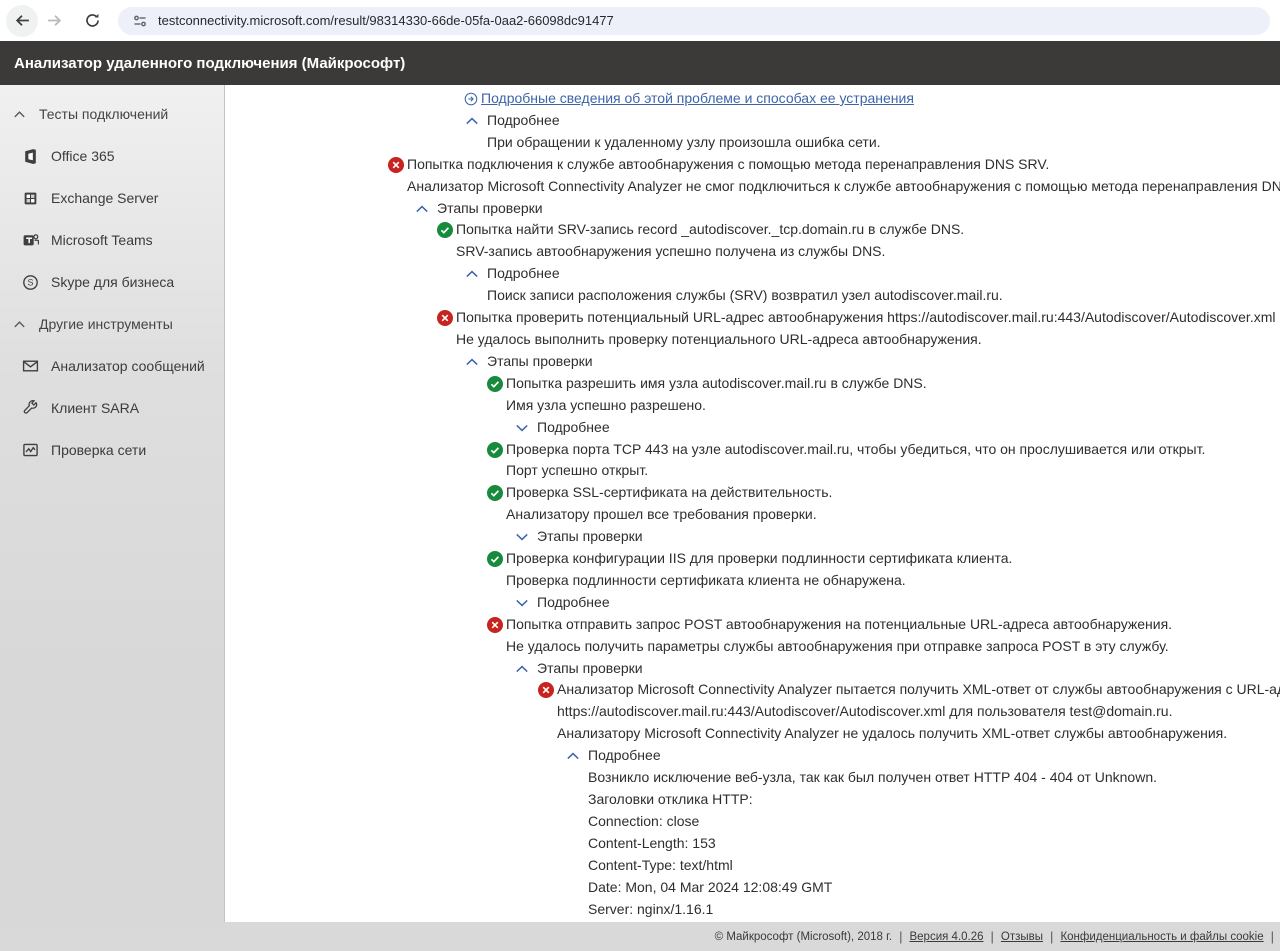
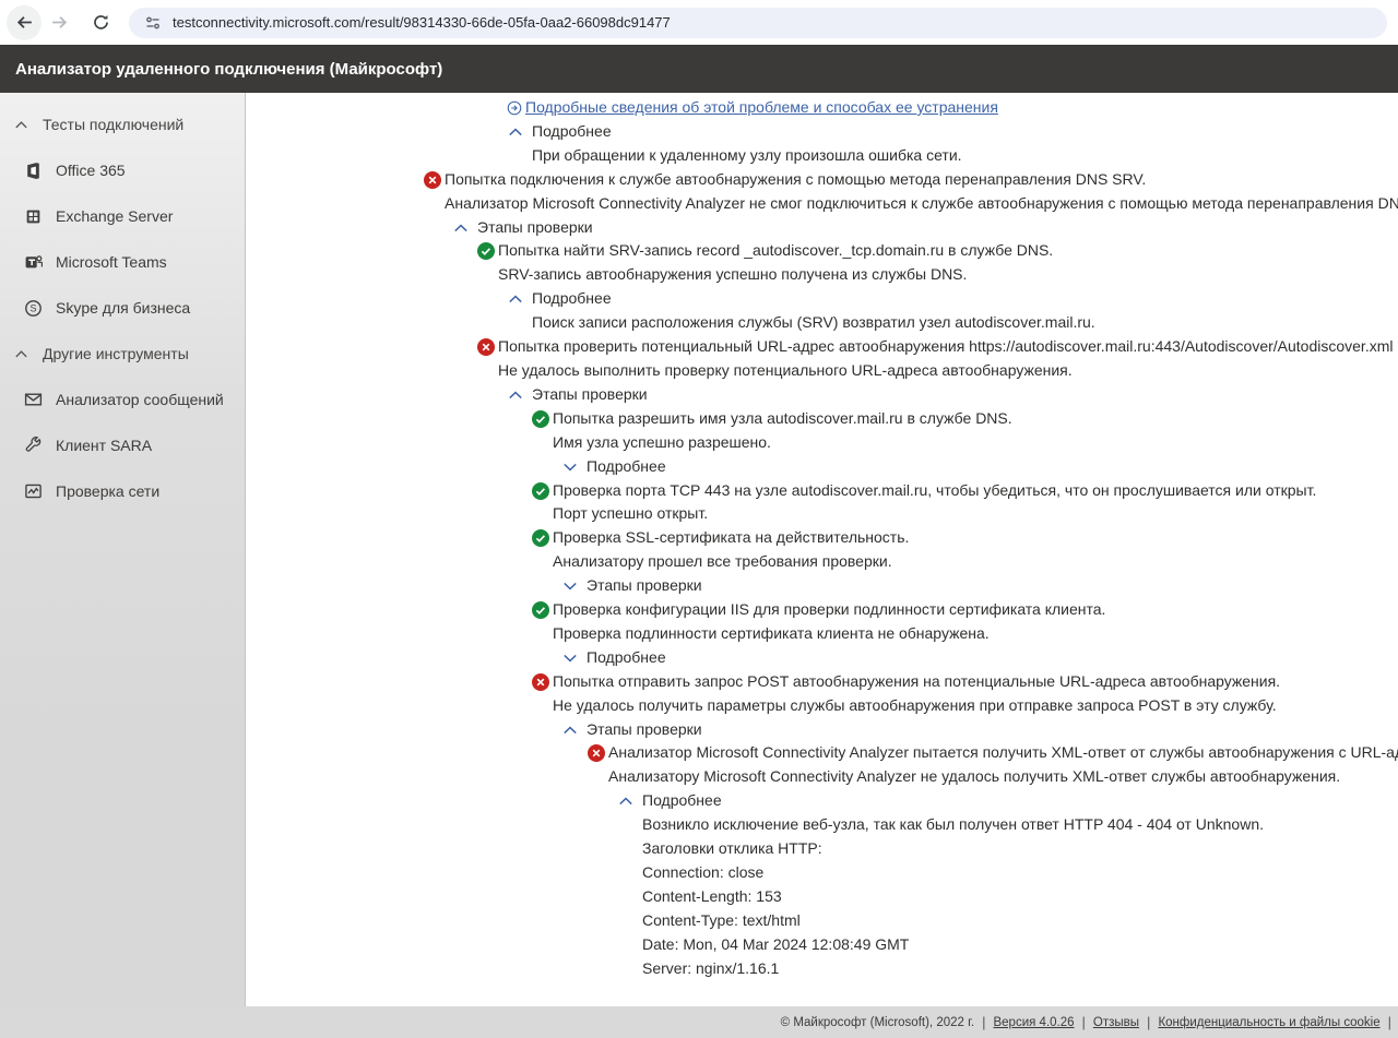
  testconnectivity.microsoft.com/result/98314330-66de-05fa-0aa2-66098dc91477
  Анализатор удаленного подключения (Майкрософт)
  Тесты подключений
  Office 365
  Exchange Server
  Microsoft Teams
  S
  Skype для бизнеса
  Другие инструменты
  Анализатор сообщений
  Клиент SARA
  Проверка сети
  Подробные сведения об этой проблеме и способах ее устранения
  Подробнее
  При обращении к удаленному узлу произошла ошибка сети.
  Попытка подключения к службе автообнаружения с помощью метода перенаправления DNS SRV.
  Анализатор Microsoft Connectivity Analyzer не смог подключиться к службе автообнаружения с помощью метода перенаправления DN
  Этапы проверки
  Попытка найти SRV-запись record _autodiscover._tcp.domain.ru в службе DNS.
  SRV-запись автообнаружения успешно получена из службы DNS.
  Подробнее
  Поиск записи расположения службы (SRV) возвратил узел autodiscover.mail.ru.
  Попытка проверить потенциальный URL-адрес автообнаружения https://autodiscover.mail.ru:443/Autodiscover/Autodiscover.xml
  Не удалось выполнить проверку потенциального URL-адреса автообнаружения.
  Этапы проверки
  Попытка разрешить имя узла autodiscover.mail.ru в службе DNS.
  Имя узла успешно разрешено.
  Подробнее
  Проверка порта TCP 443 на узле autodiscover.mail.ru, чтобы убедиться, что он прослушивается или открыт.
  Порт успешно открыт.
  Проверка SSL-сертификата на действительность.
  Анализатору прошел все требования проверки.
  Этапы проверки
  Проверка конфигурации IIS для проверки подлинности сертификата клиента.
  Проверка подлинности сертификата клиента не обнаружена.
  Подробнее
  Попытка отправить запрос POST автообнаружения на потенциальные URL-адреса автообнаружения.
  Не удалось получить параметры службы автообнаружения при отправке запроса POST в эту службу.
  Этапы проверки
  Анализатор Microsoft Connectivity Analyzer пытается получить XML-ответ от службы автообнаружения с URL-а
- https://autodiscover.mail.ru:443/Autodiscover/Autodiscover.xml для пользователя test@domain.ru.
  Анализатору Microsoft Connectivity Analyzer не удалось получить XML-ответ службы автообнаружения.
  Подробнее
  Возникло исключение веб-узла, так как был получен ответ HTTP 404 - 404 от Unknown.
  Заголовки отклика HTTP:
  Connection: close
  Content-Length: 153
  Content-Type: text/html
  Date: Mon, 04 Mar 2024 12:08:49 GMT
  Server: nginx/1.16.1
- © Майкрософт (Microsoft), 2018 г.
+ © Майкрософт (Microsoft), 2022 г.
  |
  Версия 4.0.26
  |
  Отзывы
  |
  Конфиденциальность и файлы cookie
  |
